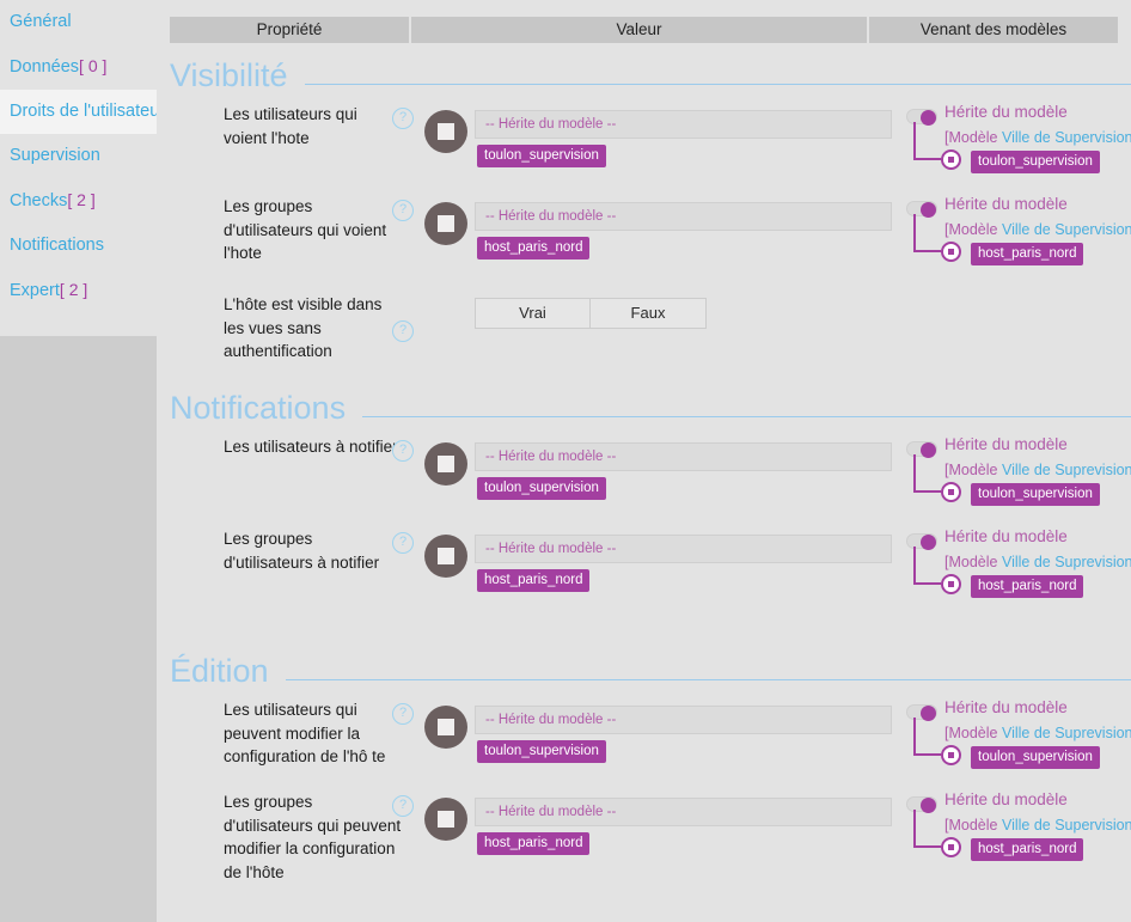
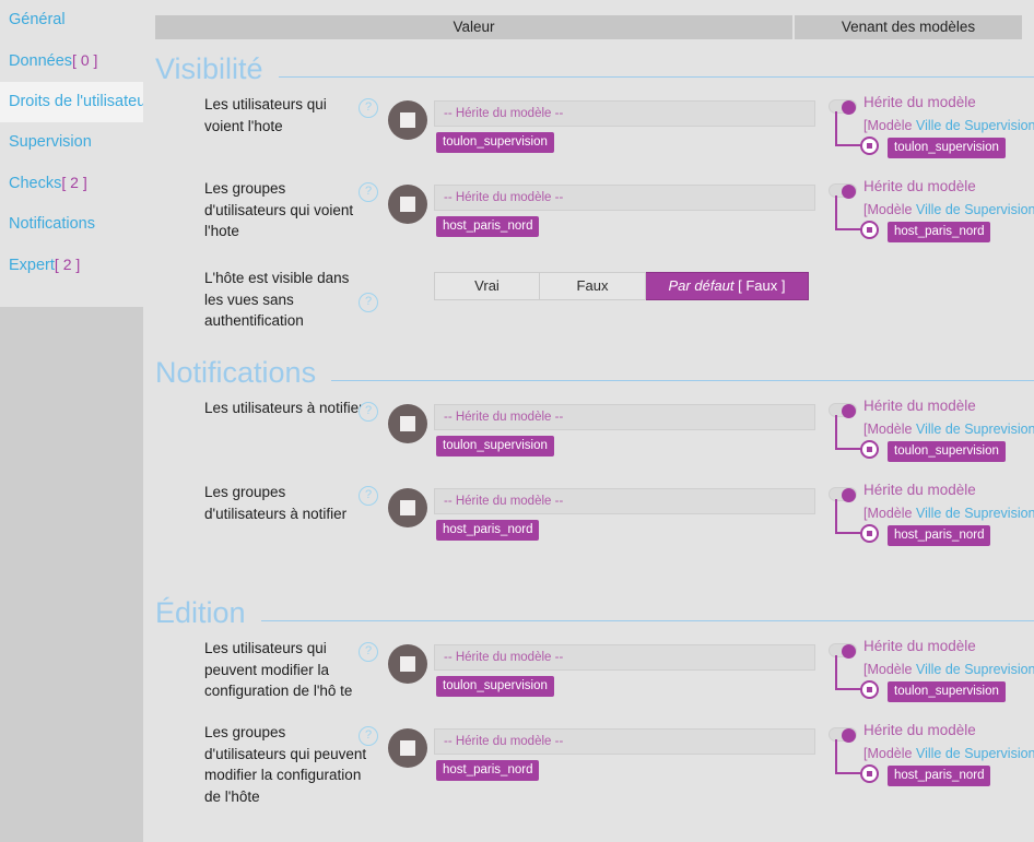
  Général
  Données[ 0 ]
  Droits de l'utilisateu
  Supervision
  Checks[ 2 ]
  Notifications
  Expert[ 2 ]
- Propriété
  Valeur
  Venant des modèles
  Visibilité
  Les utilisateurs qui voient l'hote
  ?
  -- Hérite du modèle --
  toulon_supervision
  Hérite du modèle
  [Modèle Ville de Supervision
  toulon_supervision
  Les groupes d'utilisateurs qui voient l'hote
  ?
  -- Hérite du modèle --
  host_paris_nord
  Hérite du modèle
  [Modèle Ville de Supervision
  host_paris_nord
  L'hôte est visible dans les vues sans authentification
  ?
  Vrai
  Faux
+ Par défaut [ Faux ]
  Notifications
  Les utilisateurs à notifie
  ?
  -- Hérite du modèle --
  toulon_supervision
  Hérite du modèle
  [Modèle Ville de Suprevision
  toulon_supervision
  Les groupes d'utilisateurs à notifier
  ?
  -- Hérite du modèle --
  host_paris_nord
  Hérite du modèle
  [Modèle Ville de Suprevision
  host_paris_nord
  Édition
  Les utilisateurs qui peuvent modifier la configuration de l'hô te
  ?
  -- Hérite du modèle --
  toulon_supervision
  Hérite du modèle
  [Modèle Ville de Suprevision
  toulon_supervision
  Les groupes d'utilisateurs qui peuvent modifier la configuration de l'hôte
  ?
  -- Hérite du modèle --
  host_paris_nord
  Hérite du modèle
  [Modèle Ville de Supervision
  host_paris_nord
